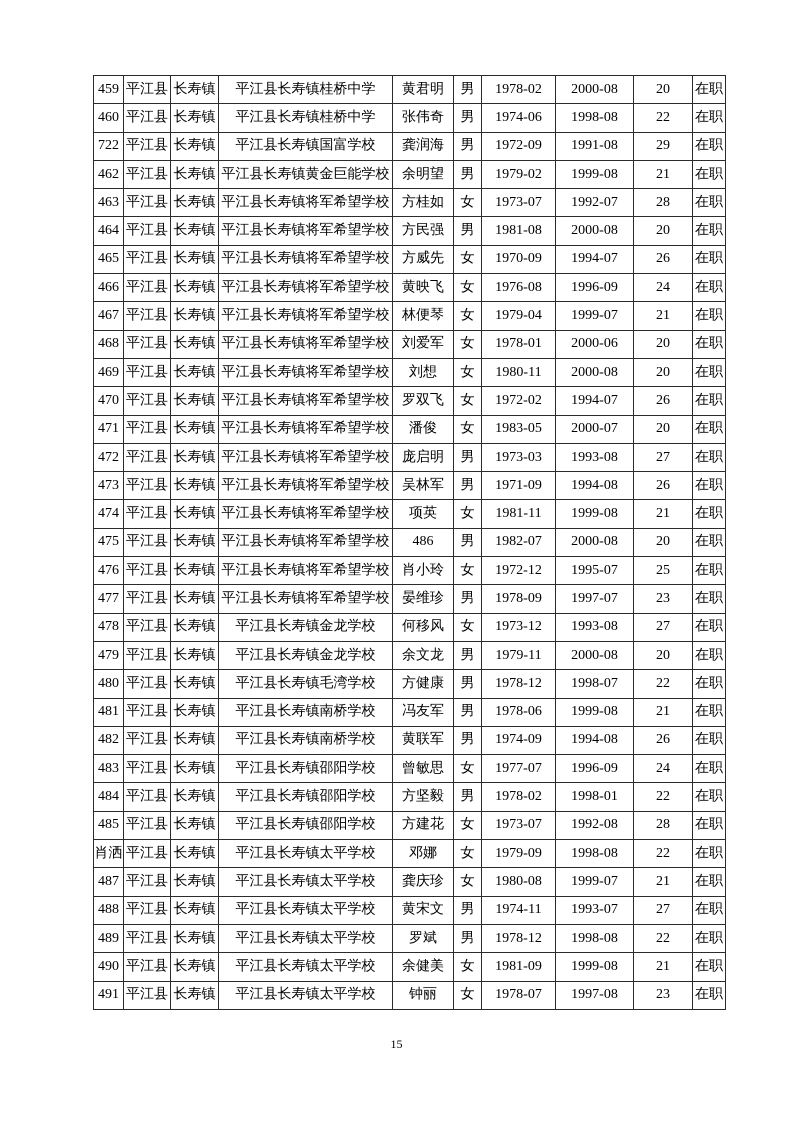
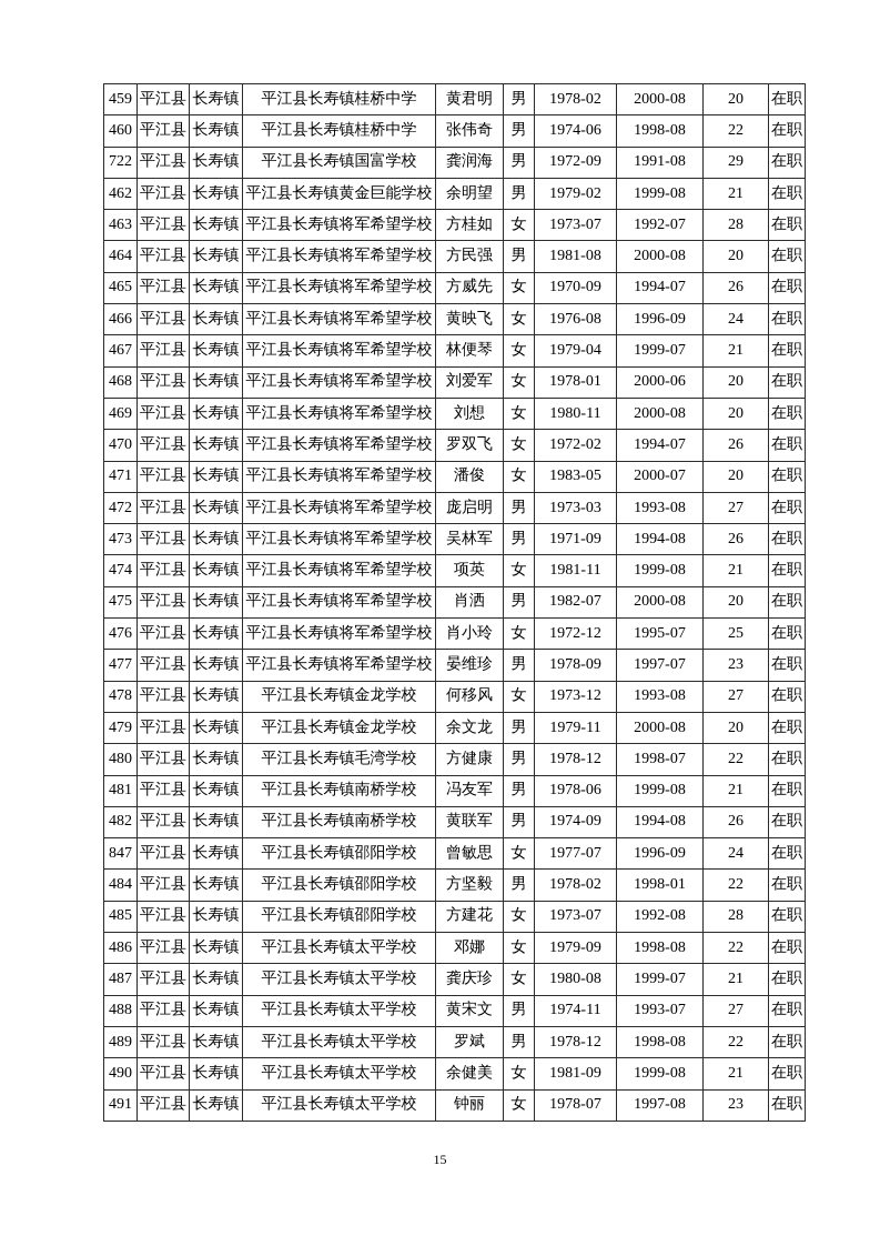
  459	平江县	长寿镇	平江县长寿镇桂桥中学	黄君明	男	1978-02	2000-08	20	在职
  460	平江县	长寿镇	平江县长寿镇桂桥中学	张伟奇	男	1974-06	1998-08	22	在职
  722	平江县	长寿镇	平江县长寿镇国富学校	龚润海	男	1972-09	1991-08	29	在职
  462	平江县	长寿镇	平江县长寿镇黄金巨能学校	余明望	男	1979-02	1999-08	21	在职
  463	平江县	长寿镇	平江县长寿镇将军希望学校	方桂如	女	1973-07	1992-07	28	在职
  464	平江县	长寿镇	平江县长寿镇将军希望学校	方民强	男	1981-08	2000-08	20	在职
  465	平江县	长寿镇	平江县长寿镇将军希望学校	方威先	女	1970-09	1994-07	26	在职
  466	平江县	长寿镇	平江县长寿镇将军希望学校	黄映飞	女	1976-08	1996-09	24	在职
  467	平江县	长寿镇	平江县长寿镇将军希望学校	林便琴	女	1979-04	1999-07	21	在职
  468	平江县	长寿镇	平江县长寿镇将军希望学校	刘爱军	女	1978-01	2000-06	20	在职
  469	平江县	长寿镇	平江县长寿镇将军希望学校	刘想	女	1980-11	2000-08	20	在职
  470	平江县	长寿镇	平江县长寿镇将军希望学校	罗双飞	女	1972-02	1994-07	26	在职
  471	平江县	长寿镇	平江县长寿镇将军希望学校	潘俊	女	1983-05	2000-07	20	在职
  472	平江县	长寿镇	平江县长寿镇将军希望学校	庞启明	男	1973-03	1993-08	27	在职
  473	平江县	长寿镇	平江县长寿镇将军希望学校	吴林军	男	1971-09	1994-08	26	在职
  474	平江县	长寿镇	平江县长寿镇将军希望学校	项英	女	1981-11	1999-08	21	在职
- 475	平江县	长寿镇	平江县长寿镇将军希望学校	486	男	1982-07	2000-08	20	在职
+ 475	平江县	长寿镇	平江县长寿镇将军希望学校	肖洒	男	1982-07	2000-08	20	在职
  476	平江县	长寿镇	平江县长寿镇将军希望学校	肖小玲	女	1972-12	1995-07	25	在职
  477	平江县	长寿镇	平江县长寿镇将军希望学校	晏维珍	男	1978-09	1997-07	23	在职
  478	平江县	长寿镇	平江县长寿镇金龙学校	何移风	女	1973-12	1993-08	27	在职
  479	平江县	长寿镇	平江县长寿镇金龙学校	余文龙	男	1979-11	2000-08	20	在职
  480	平江县	长寿镇	平江县长寿镇毛湾学校	方健康	男	1978-12	1998-07	22	在职
  481	平江县	长寿镇	平江县长寿镇南桥学校	冯友军	男	1978-06	1999-08	21	在职
  482	平江县	长寿镇	平江县长寿镇南桥学校	黄联军	男	1974-09	1994-08	26	在职
- 483	平江县	长寿镇	平江县长寿镇邵阳学校	曾敏思	女	1977-07	1996-09	24	在职
+ 847	平江县	长寿镇	平江县长寿镇邵阳学校	曾敏思	女	1977-07	1996-09	24	在职
  484	平江县	长寿镇	平江县长寿镇邵阳学校	方坚毅	男	1978-02	1998-01	22	在职
  485	平江县	长寿镇	平江县长寿镇邵阳学校	方建花	女	1973-07	1992-08	28	在职
- 肖洒	平江县	长寿镇	平江县长寿镇太平学校	邓娜	女	1979-09	1998-08	22	在职
+ 486	平江县	长寿镇	平江县长寿镇太平学校	邓娜	女	1979-09	1998-08	22	在职
  487	平江县	长寿镇	平江县长寿镇太平学校	龚庆珍	女	1980-08	1999-07	21	在职
  488	平江县	长寿镇	平江县长寿镇太平学校	黄宋文	男	1974-11	1993-07	27	在职
  489	平江县	长寿镇	平江县长寿镇太平学校	罗斌	男	1978-12	1998-08	22	在职
  490	平江县	长寿镇	平江县长寿镇太平学校	余健美	女	1981-09	1999-08	21	在职
  491	平江县	长寿镇	平江县长寿镇太平学校	钟丽	女	1978-07	1997-08	23	在职
  15
